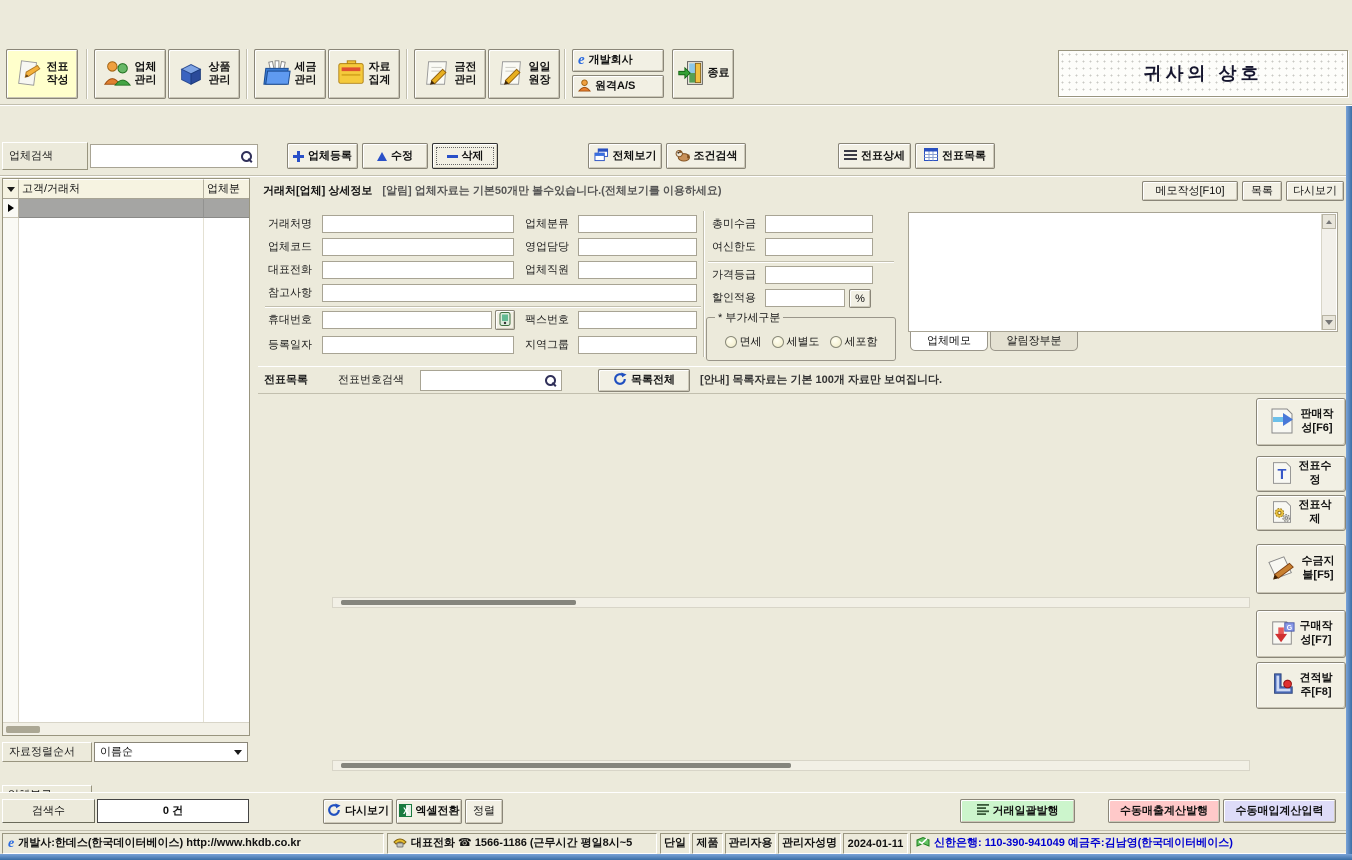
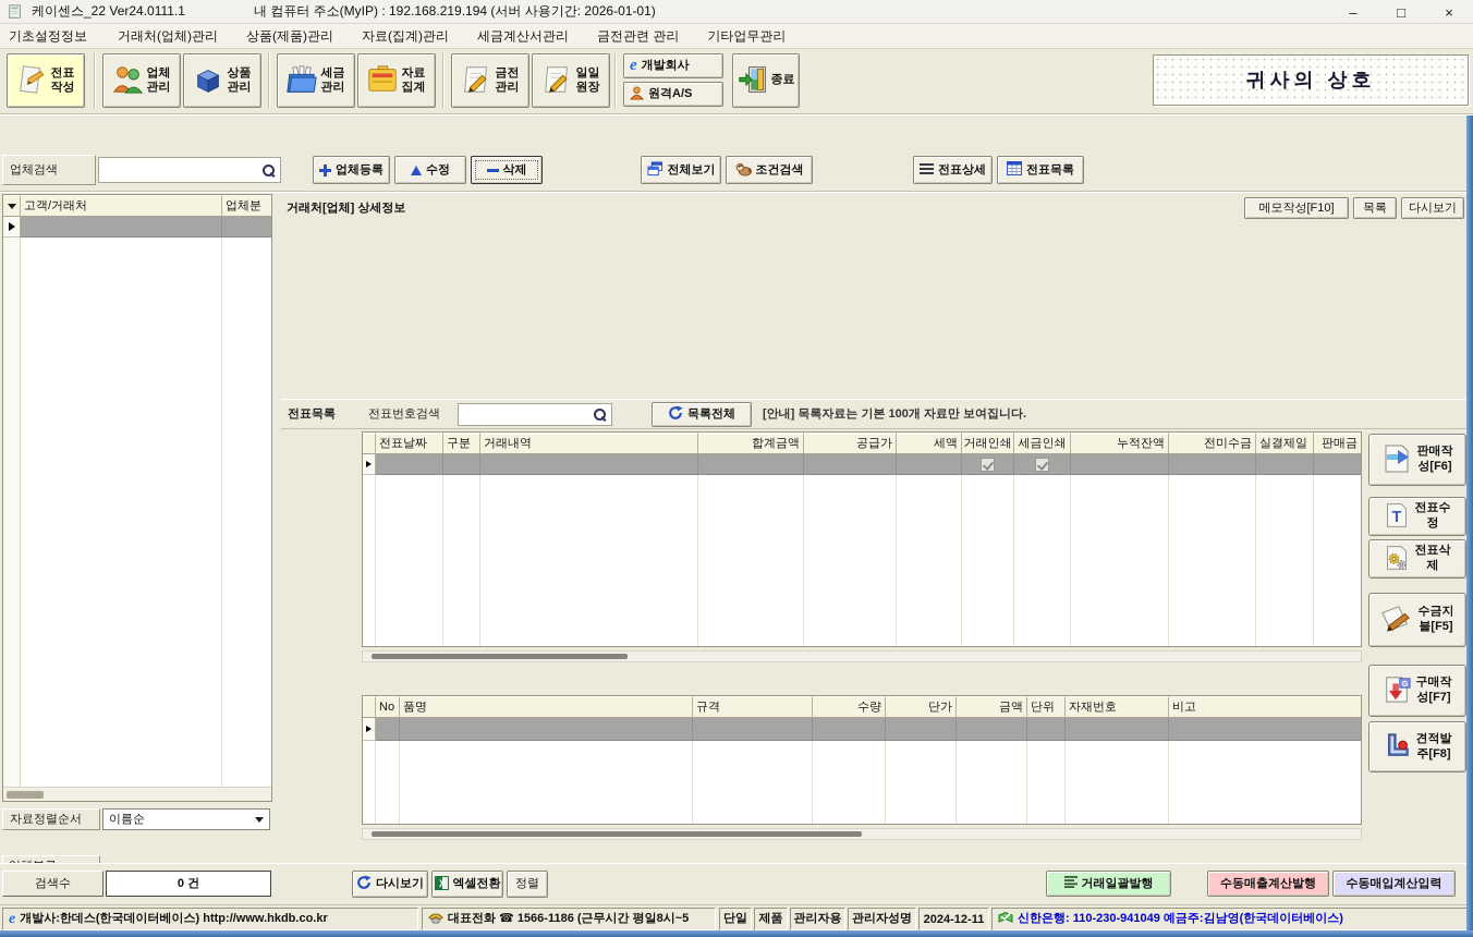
+ 케이센스_22 Ver24.0111.1
+ 내 컴퓨터 주소(MyIP) : 192.168.219.194 (서버 사용기간: 2026-01-01)
+ –
+ □
+ ×
+ 기초설정정보
+ 거래처(업체)관리
+ 상품(제품)관리
+ 자료(집계)관리
+ 세금계산서관리
+ 금전관련 관리
+ 기타업무관리
  전표작성
  업체관리
  상품관리
  세금관리
  자료집계
  금전관리
  일일원장
  e
  개발회사
  원격A/S
  종료
  귀사의 상호
  업체검색
  업체등록
  수정
  삭제
  전체보기
  조건검색
  전표상세
  전표목록
  고객/거래처
  업체분
  자료정렬순서
  이름순
  거래처[업체] 상세정보
- [알림] 업체자료는 기본50개만 볼수있습니다.(전체보기를 이용하세요)
  메모작성[F10]
  목록
  다시보기
- 거래처명
- 업체코드
- 대표전화
- 참고사항
- 휴대번호
- 등록일자
- 업체분류
- 영업담당
- 업체직원
- 팩스번호
- 지역그룹
- 총미수금
- 여신한도
- 가격등급
- 할인적용
- %
- * 부가세구분
- 면세
- 세별도
- 세포함
- 업체메모
- 알림장부분
  전표목록
  전표번호검색
  목록전체
  [안내] 목록자료는 기본 100개 자료만 보여집니다.
+ 전표날짜
+ 구분
+ 거래내역
+ 합계금액
+ 공급가
+ 세액
+ 거래인쇄
+ 세금인쇄
+ 누적잔액
+ 전미수금
+ 실결제일
+ 판매금
+ No
+ 품명
+ 규격
+ 수량
+ 단가
+ 금액
+ 단위
+ 자재번호
+ 비고
  판매작성[F6]
  T
  전표수정
  전표삭제
  수금지불[F5]
  구매작성[F7]
  견적발주[F8]
  검색수
  0 건
  다시보기
  X
  엑셀전환
  정렬
  거래일괄발행
  수동매출계산발행
  수동매입계산입력
  e
  개발사:한데스(한국데이터베이스) http://www.hkdb.co.kr
  대표전화 ☎ 1566-1186 (근무시간 평일8시~5
  단일
  제품
  관리자용
  관리자성명
- 2024-01-11
+ 2024-12-11
- 신한은행: 110-390-941049 예금주:김남영(한국데이터베이스)
+ 신한은행: 110-230-941049 예금주:김남영(한국데이터베이스)
